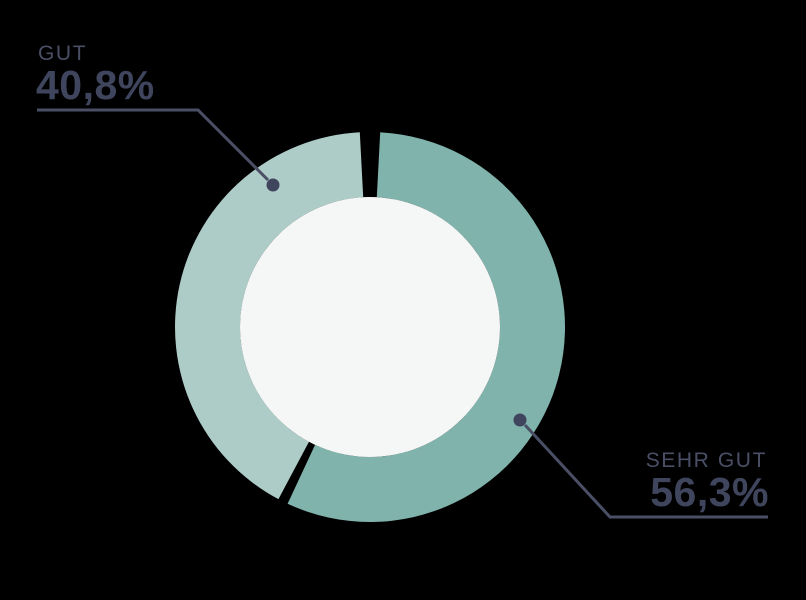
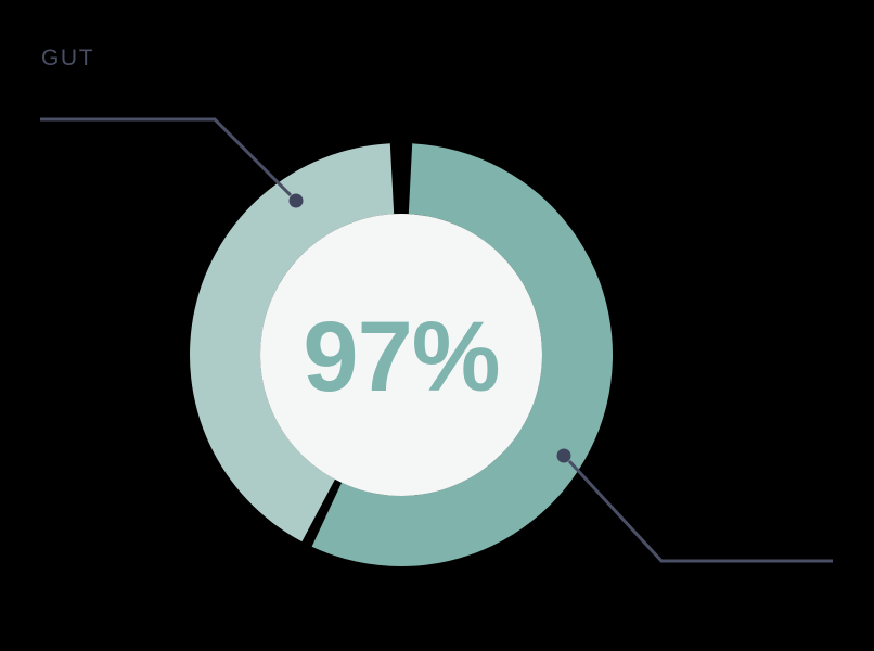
+ 97%
  GUT
- 40,8%
- SEHR GUT
- 56,3%
